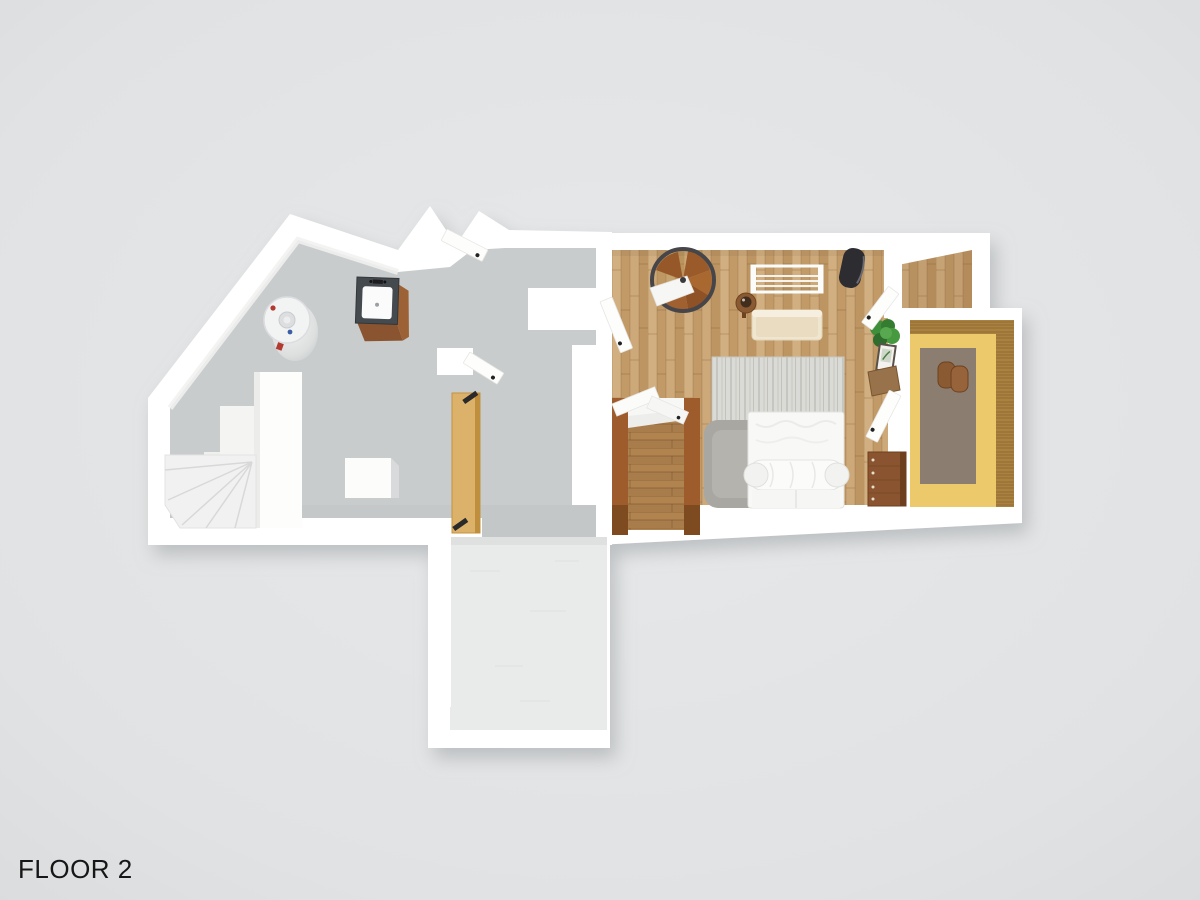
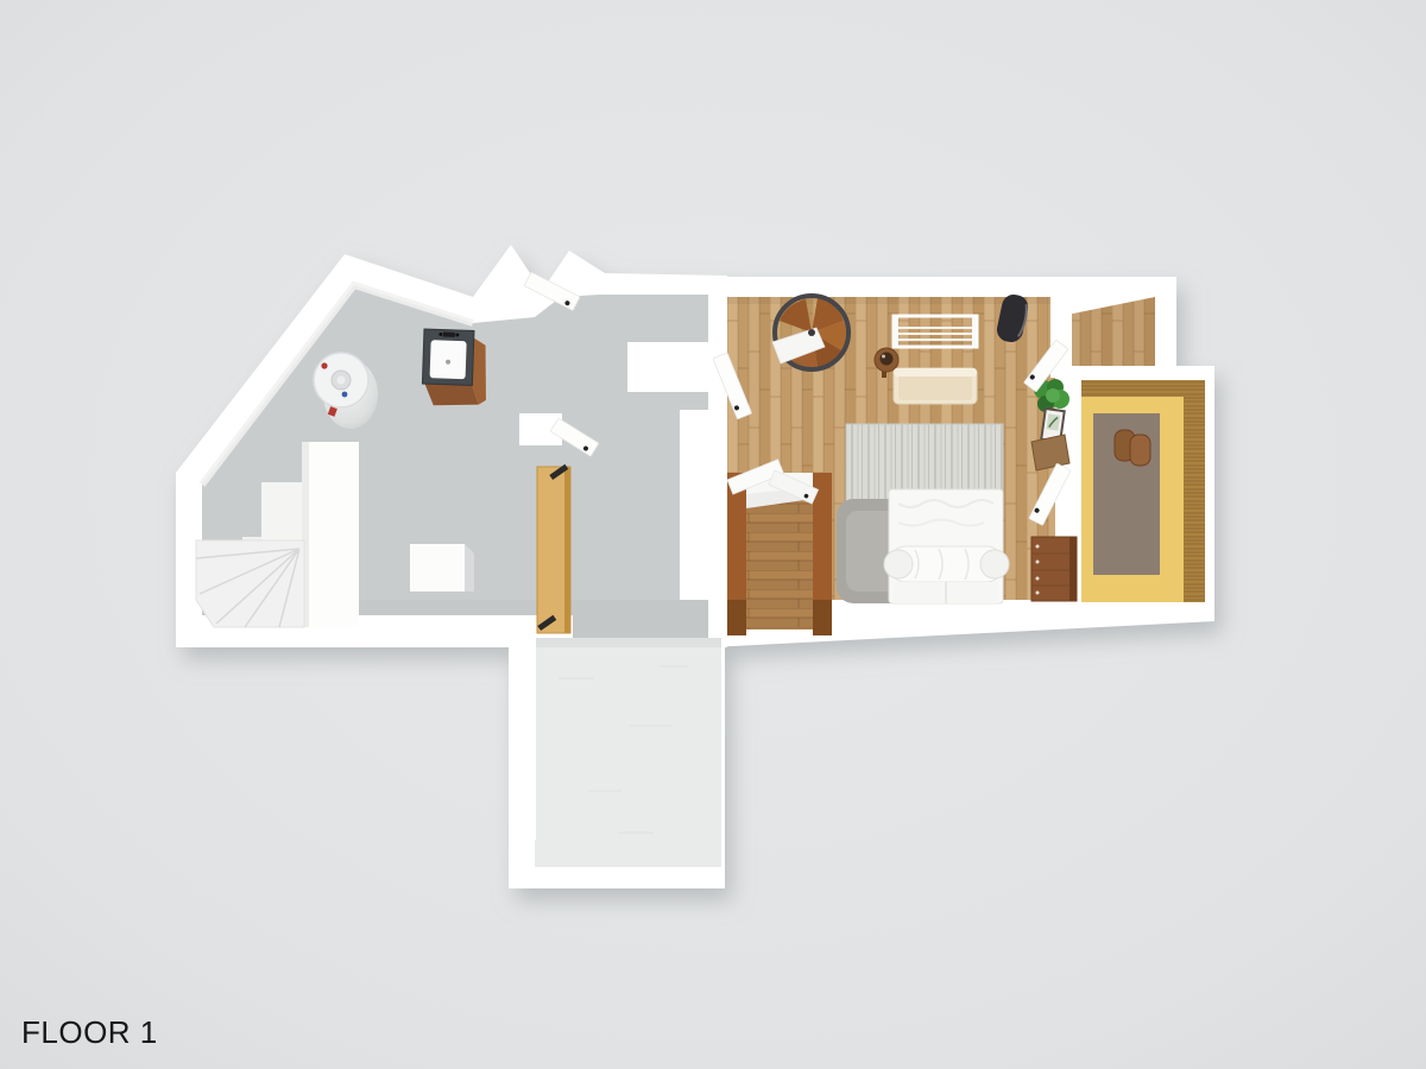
- FLOOR 2
+ FLOOR 1
